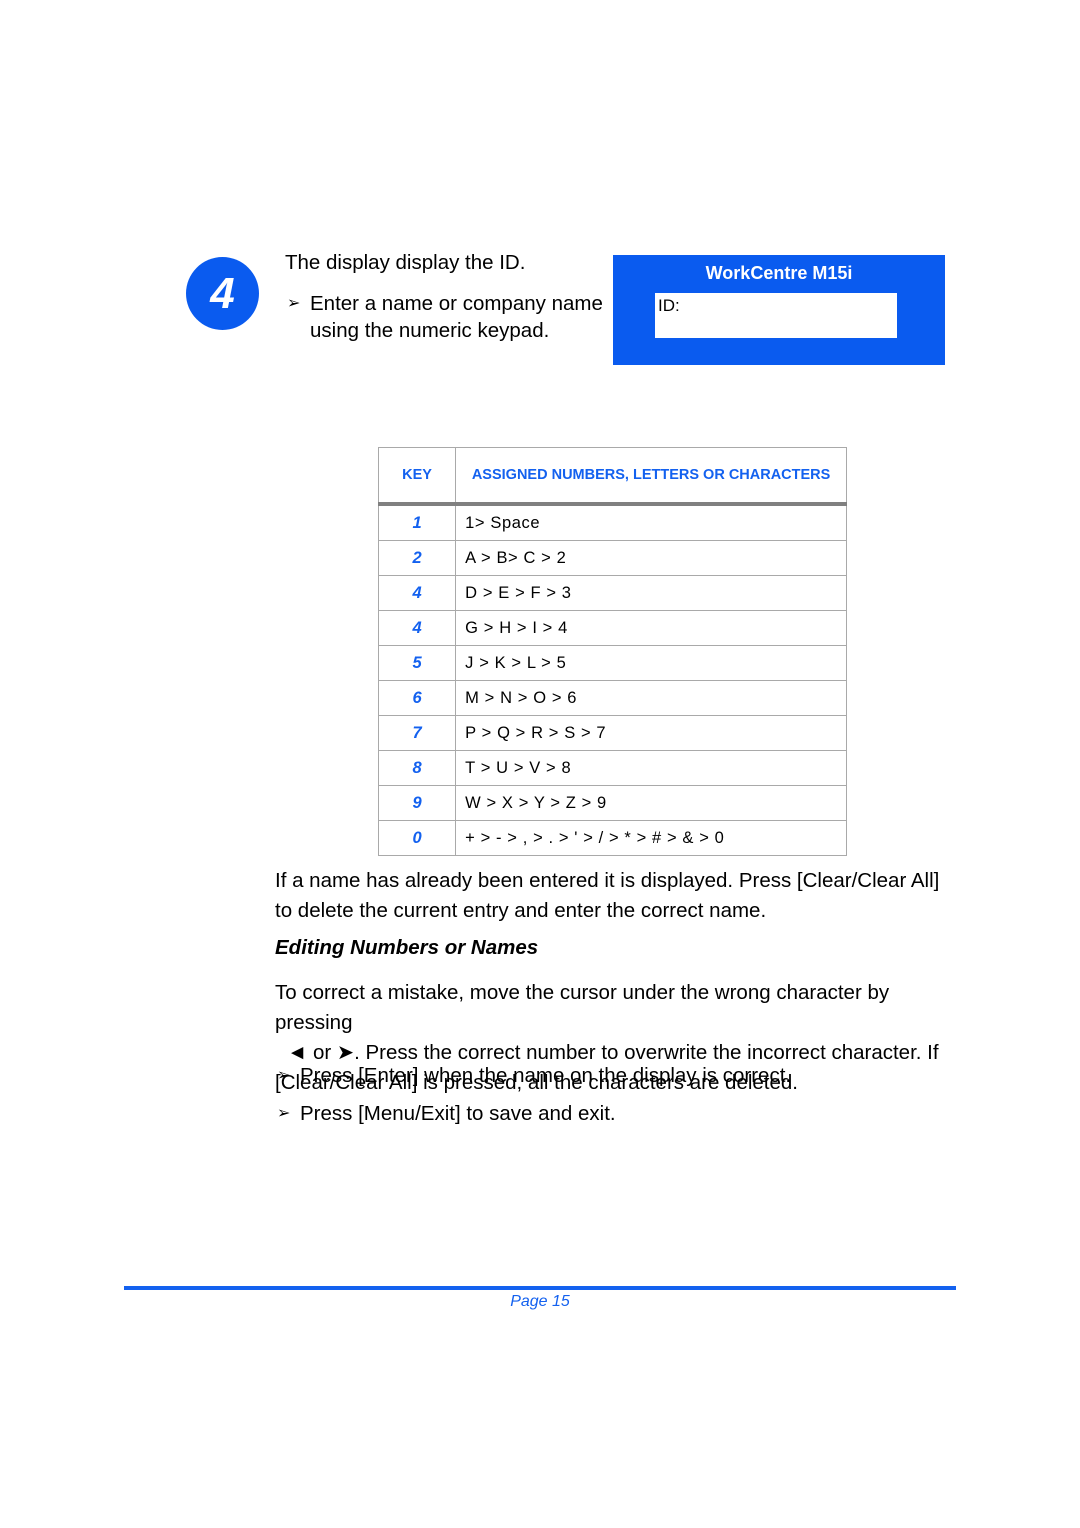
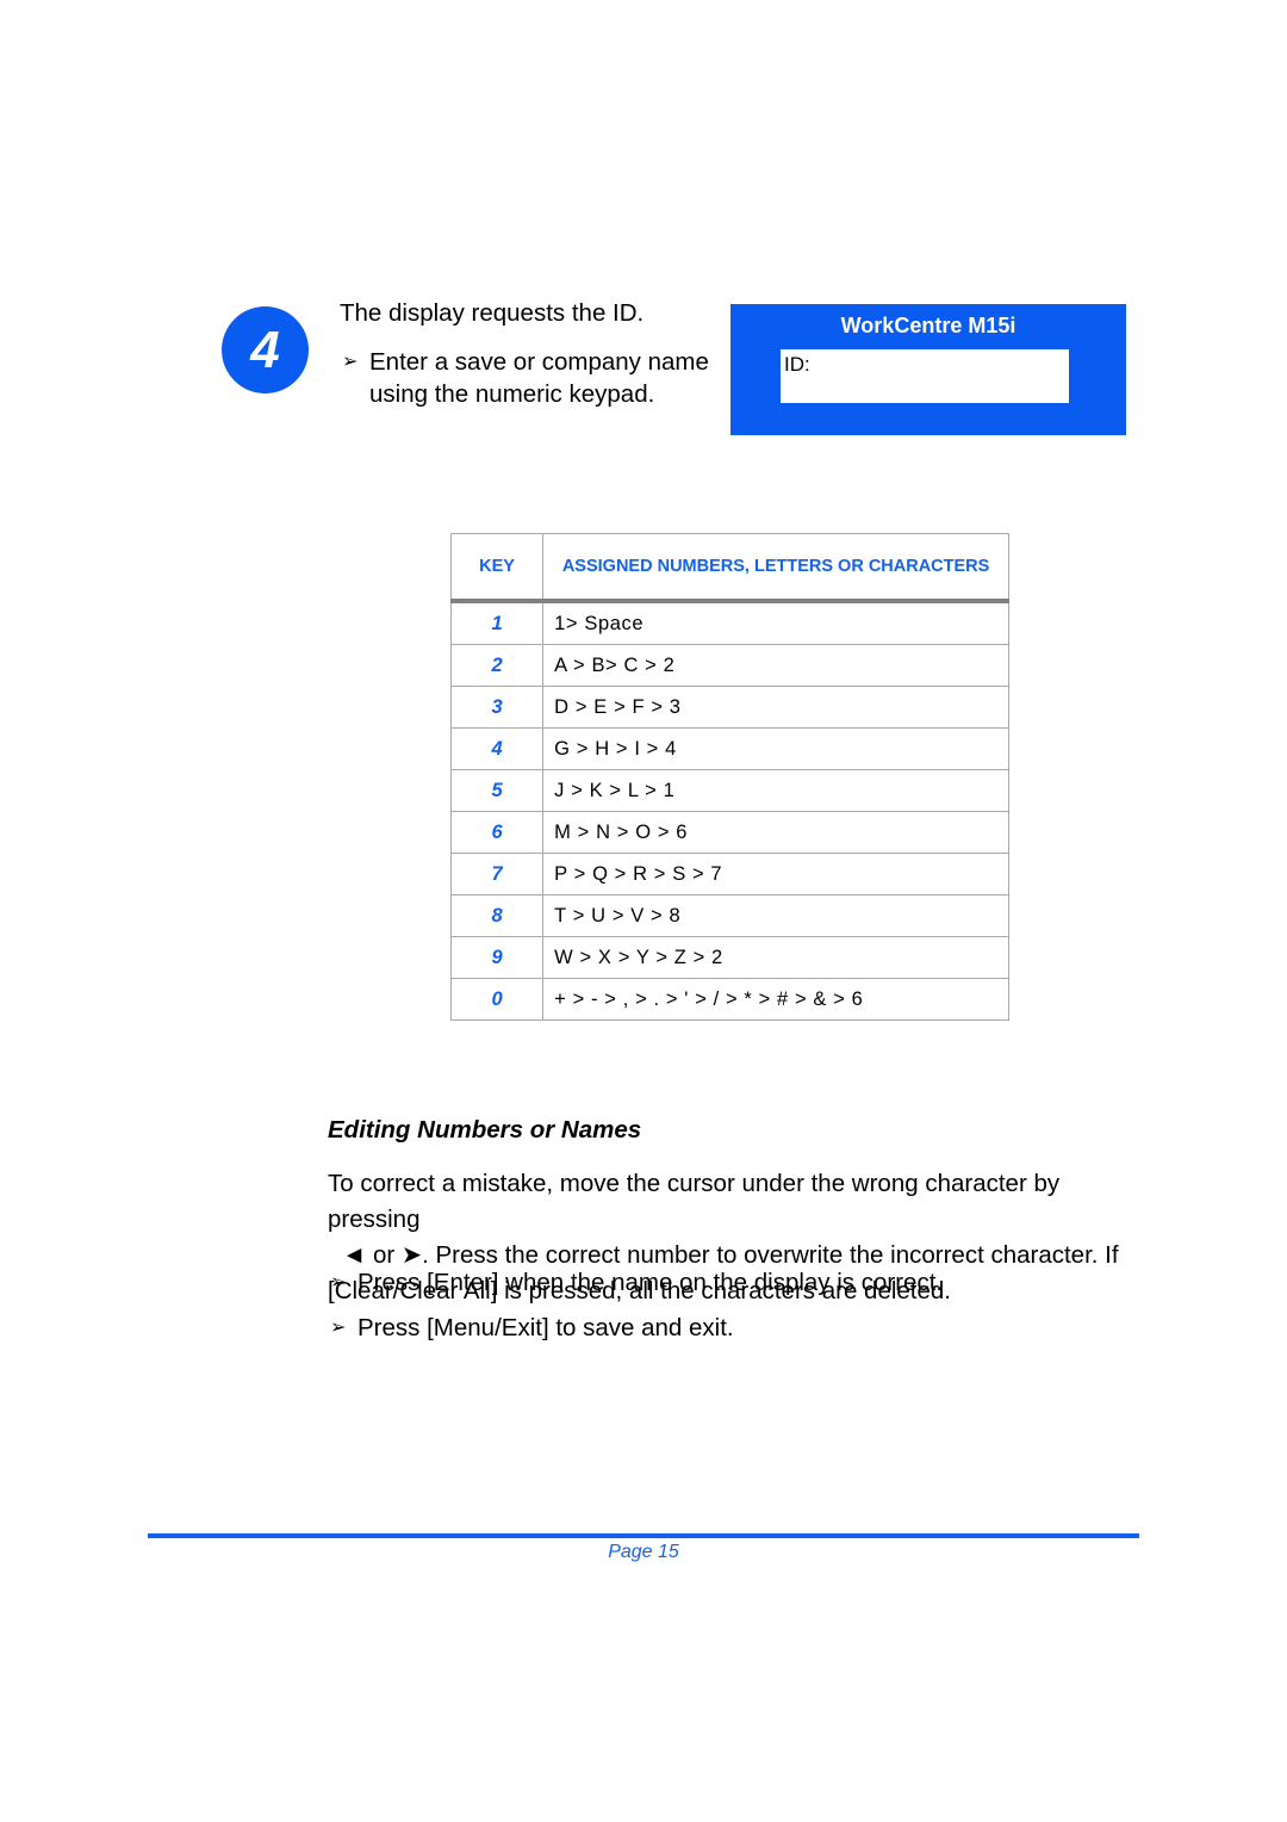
  4
- The display display the ID.
+ The display requests the ID.
  ➢
- Enter a name or company name using the numeric keypad.
+ Enter a save or company name using the numeric keypad.
  WorkCentre M15i
  ID:
  KEY	ASSIGNED NUMBERS, LETTERS OR CHARACTERS
  1	1> Space
  2	A > B> C > 2
- 4	D > E > F > 3
+ 3	D > E > F > 3
  4	G > H > I > 4
- 5	J > K > L > 5
+ 5	J > K > L > 1
  6	M > N > O > 6
  7	P > Q > R > S > 7
  8	T > U > V > 8
- 9	W > X > Y > Z > 9
+ 9	W > X > Y > Z > 2
- 0	+ > - > , > . > ' > / > * > # > & > 0
+ 0	+ > - > , > . > ' > / > * > # > & > 6
- If a name has already been entered it is displayed. Press [Clear/Clear All] to delete the current entry and enter the correct name.
  Editing Numbers or Names
  To correct a mistake, move the cursor under the wrong character by pressing
  ◄ or ➤. Press the correct number to overwrite the incorrect character. If
  [Clear/Clear All] is pressed, all the characters are deleted.
  ➢
  Press [Enter] when the name on the display is correct.
  ➢
  Press [Menu/Exit] to save and exit.
  Page 15
